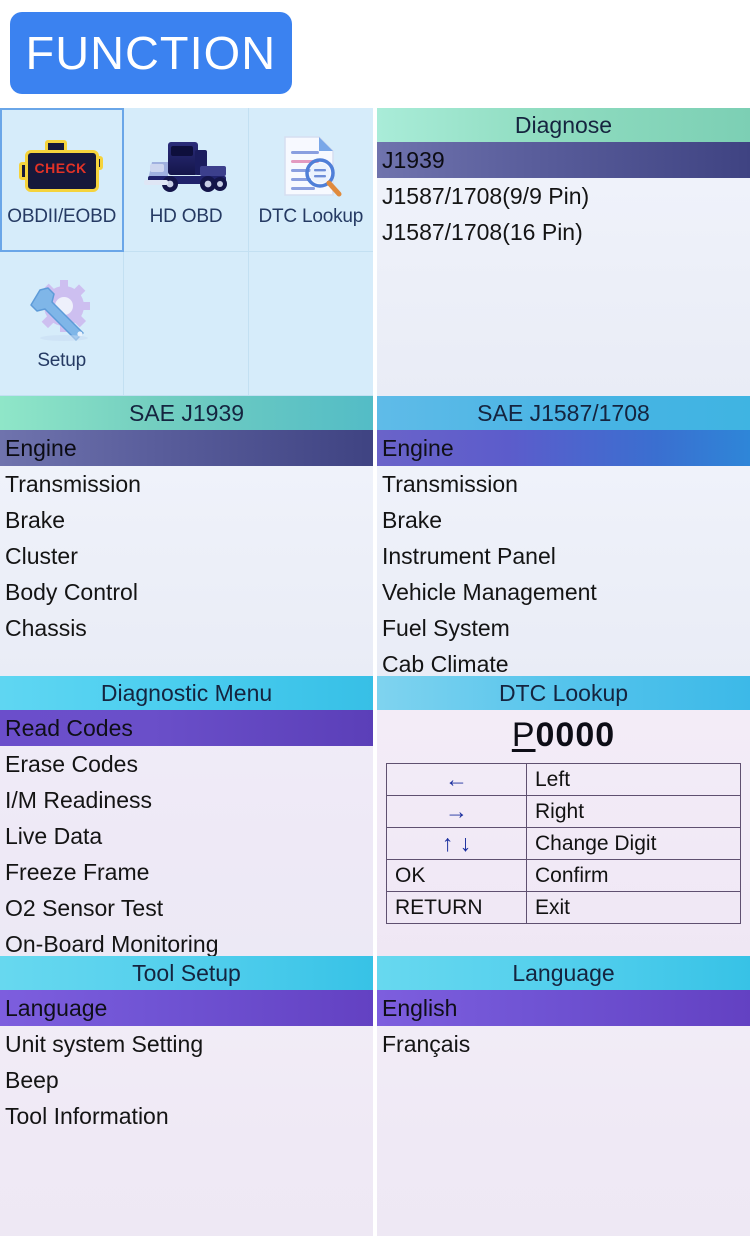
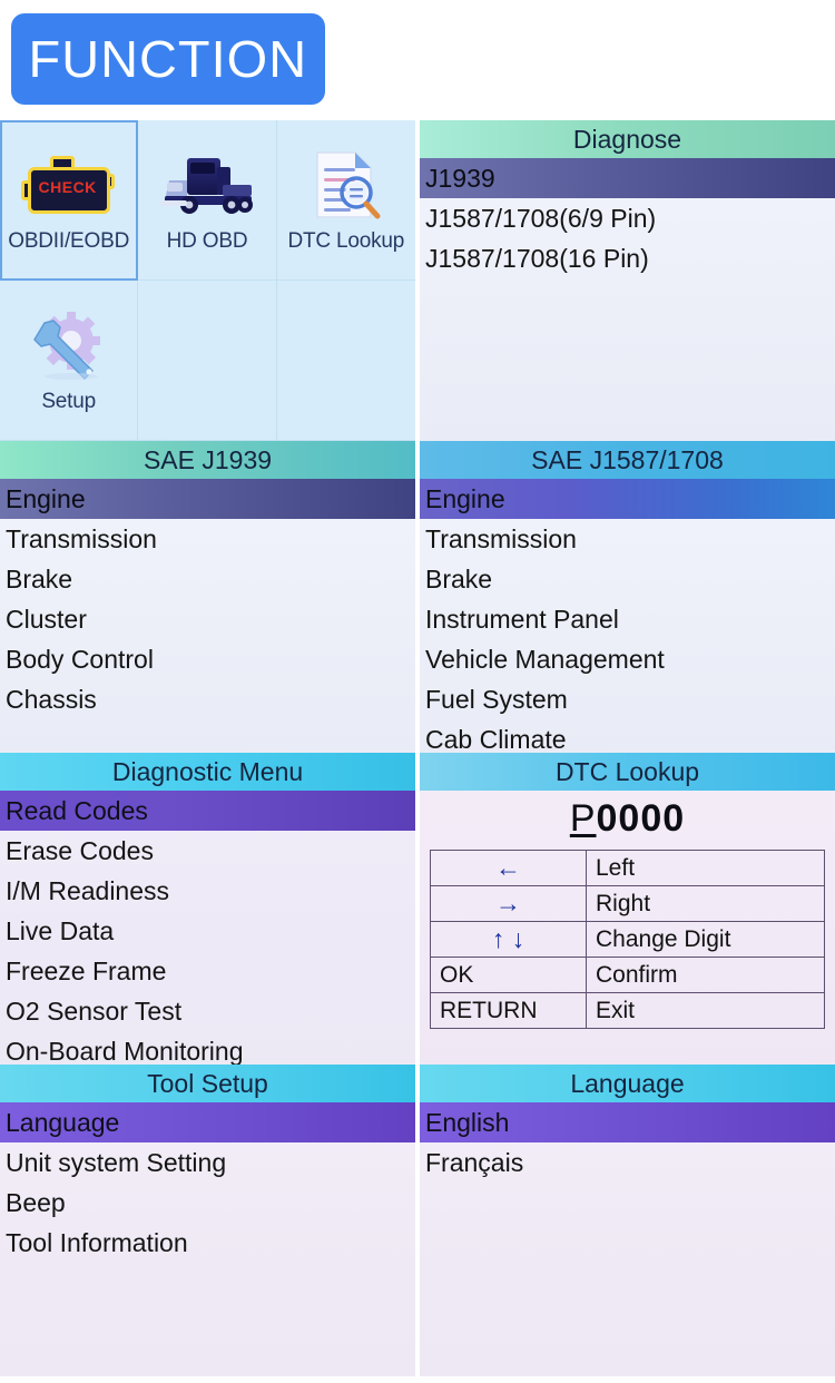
  FUNCTION
  CHECK
  OBDII/EOBD
  HD OBD
  DTC Lookup
  Setup
  Diagnose
  J1939
- J1587/1708(9/9 Pin)
+ J1587/1708(6/9 Pin)
  J1587/1708(16 Pin)
  SAE J1939
  Engine
  Transmission
  Brake
  Cluster
  Body Control
  Chassis
  SAE J1587/1708
  Engine
  Transmission
  Brake
  Instrument Panel
  Vehicle Management
  Fuel System
  Cab Climate
  Diagnostic Menu
  Read Codes
  Erase Codes
  I/M Readiness
  Live Data
  Freeze Frame
  O2 Sensor Test
  On-Board Monitoring
  DTC Lookup
  P0000
  ←	Left
  →	Right
  ↑ ↓	Change Digit
  OK	Confirm
  RETURN	Exit
  Tool Setup
  Language
  Unit system Setting
  Beep
  Tool Information
  Language
  English
  Français
